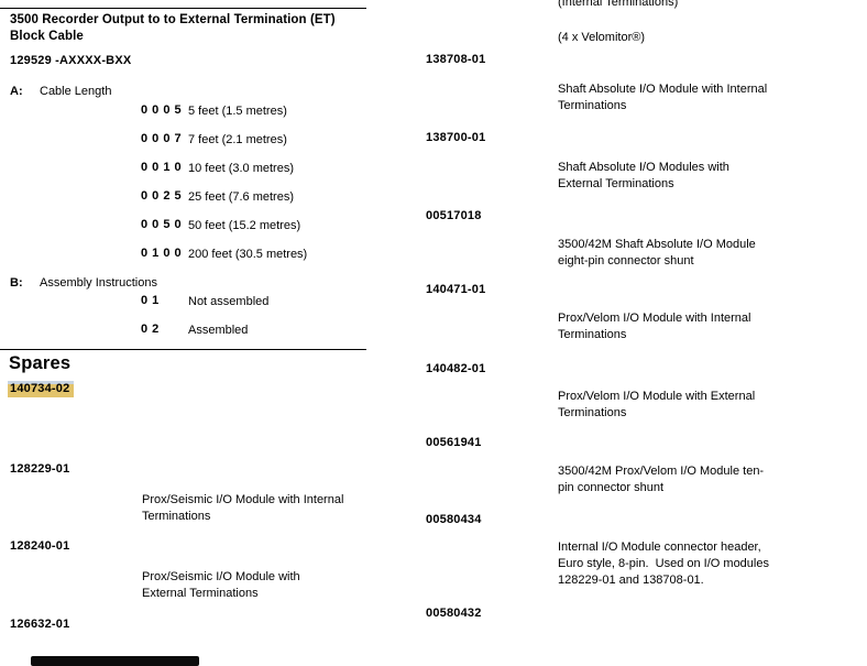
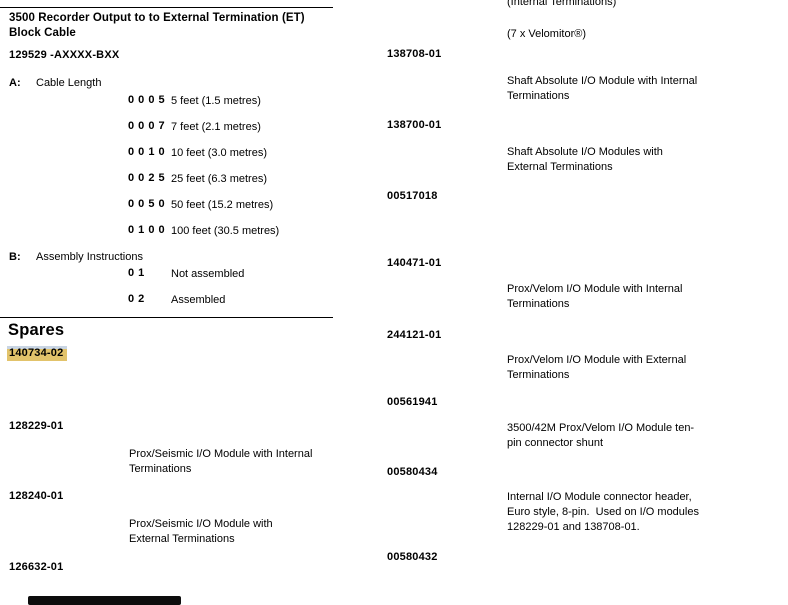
  3500 Recorder Output to to External Termination (ET)
  Block Cable
  129529 -AXXXX-BXX
  A:
  Cable Length
  0 0 0 5
  5 feet (1.5 metres)
  0 0 0 7
  7 feet (2.1 metres)
  0 0 1 0
  10 feet (3.0 metres)
  0 0 2 5
- 25 feet (7.6 metres)
+ 25 feet (6.3 metres)
  0 0 5 0
  50 feet (15.2 metres)
  0 1 0 0
- 200 feet (30.5 metres)
+ 100 feet (30.5 metres)
  B:
  Assembly Instructions
  0 1
  Not assembled
  0 2
  Assembled
  Spares
  140734-02
  128229-01
  Prox/Seismic I/O Module with Internal
  Terminations
  128240-01
  Prox/Seismic I/O Module with
  External Terminations
  126632-01
  (Internal Terminations)
- (4 x Velomitor®)
+ (7 x Velomitor®)
  138708-01
  Shaft Absolute I/O Module with Internal
  Terminations
  138700-01
  Shaft Absolute I/O Modules with
  External Terminations
  00517018
- 3500/42M Shaft Absolute I/O Module
- eight-pin connector shunt
  140471-01
  Prox/Velom I/O Module with Internal
  Terminations
- 140482-01
+ 244121-01
  Prox/Velom I/O Module with External
  Terminations
  00561941
  3500/42M Prox/Velom I/O Module ten-
  pin connector shunt
  00580434
  Internal I/O Module connector header,
  Euro style, 8-pin. Used on I/O modules
  128229-01 and 138708-01.
  00580432
